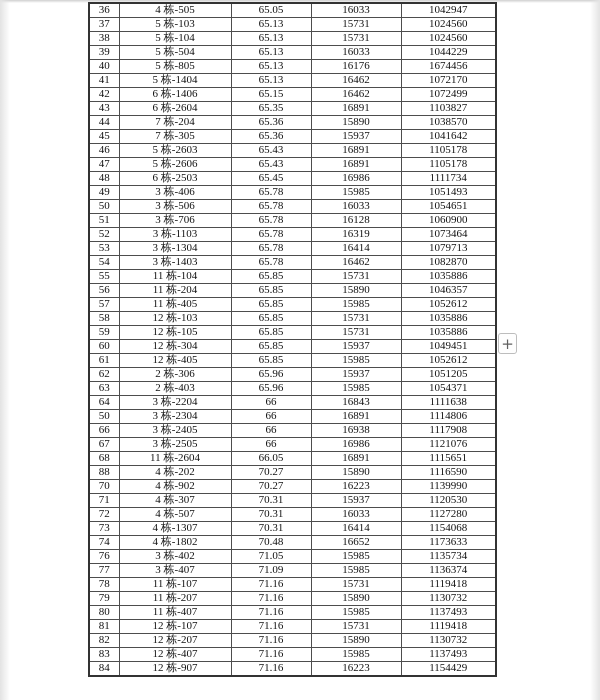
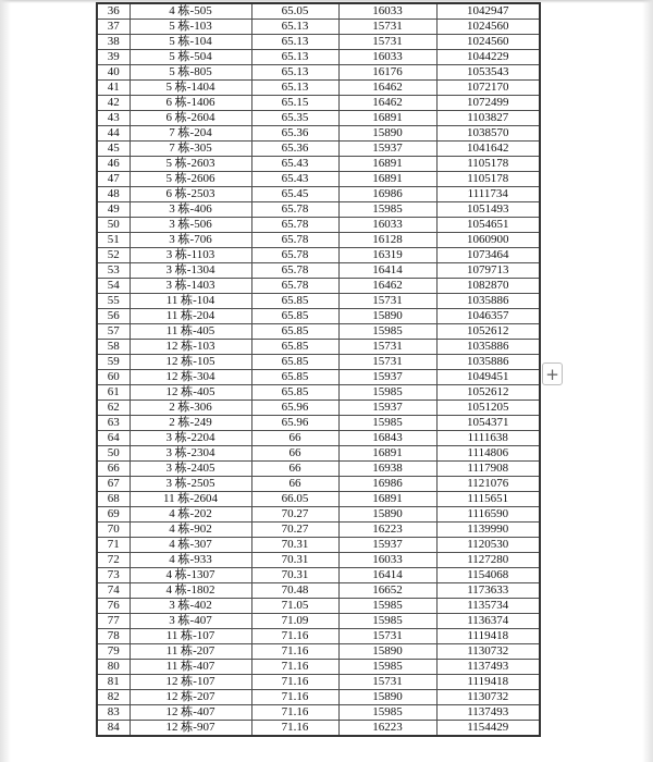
  36	4 栋-505	65.05	16033	1042947
  37	5 栋-103	65.13	15731	1024560
  38	5 栋-104	65.13	15731	1024560
  39	5 栋-504	65.13	16033	1044229
- 40	5 栋-805	65.13	16176	1674456
+ 40	5 栋-805	65.13	16176	1053543
  41	5 栋-1404	65.13	16462	1072170
  42	6 栋-1406	65.15	16462	1072499
  43	6 栋-2604	65.35	16891	1103827
  44	7 栋-204	65.36	15890	1038570
  45	7 栋-305	65.36	15937	1041642
  46	5 栋-2603	65.43	16891	1105178
  47	5 栋-2606	65.43	16891	1105178
  48	6 栋-2503	65.45	16986	1111734
  49	3 栋-406	65.78	15985	1051493
  50	3 栋-506	65.78	16033	1054651
  51	3 栋-706	65.78	16128	1060900
  52	3 栋-1103	65.78	16319	1073464
  53	3 栋-1304	65.78	16414	1079713
  54	3 栋-1403	65.78	16462	1082870
  55	11 栋-104	65.85	15731	1035886
  56	11 栋-204	65.85	15890	1046357
  57	11 栋-405	65.85	15985	1052612
  58	12 栋-103	65.85	15731	1035886
  59	12 栋-105	65.85	15731	1035886
  60	12 栋-304	65.85	15937	1049451
  61	12 栋-405	65.85	15985	1052612
  62	2 栋-306	65.96	15937	1051205
- 63	2 栋-403	65.96	15985	1054371
+ 63	2 栋-249	65.96	15985	1054371
  64	3 栋-2204	66	16843	1111638
  50	3 栋-2304	66	16891	1114806
  66	3 栋-2405	66	16938	1117908
  67	3 栋-2505	66	16986	1121076
  68	11 栋-2604	66.05	16891	1115651
- 88	4 栋-202	70.27	15890	1116590
+ 69	4 栋-202	70.27	15890	1116590
  70	4 栋-902	70.27	16223	1139990
  71	4 栋-307	70.31	15937	1120530
- 72	4 栋-507	70.31	16033	1127280
+ 72	4 栋-933	70.31	16033	1127280
  73	4 栋-1307	70.31	16414	1154068
  74	4 栋-1802	70.48	16652	1173633
  76	3 栋-402	71.05	15985	1135734
  77	3 栋-407	71.09	15985	1136374
  78	11 栋-107	71.16	15731	1119418
  79	11 栋-207	71.16	15890	1130732
  80	11 栋-407	71.16	15985	1137493
  81	12 栋-107	71.16	15731	1119418
  82	12 栋-207	71.16	15890	1130732
  83	12 栋-407	71.16	15985	1137493
  84	12 栋-907	71.16	16223	1154429
  +
